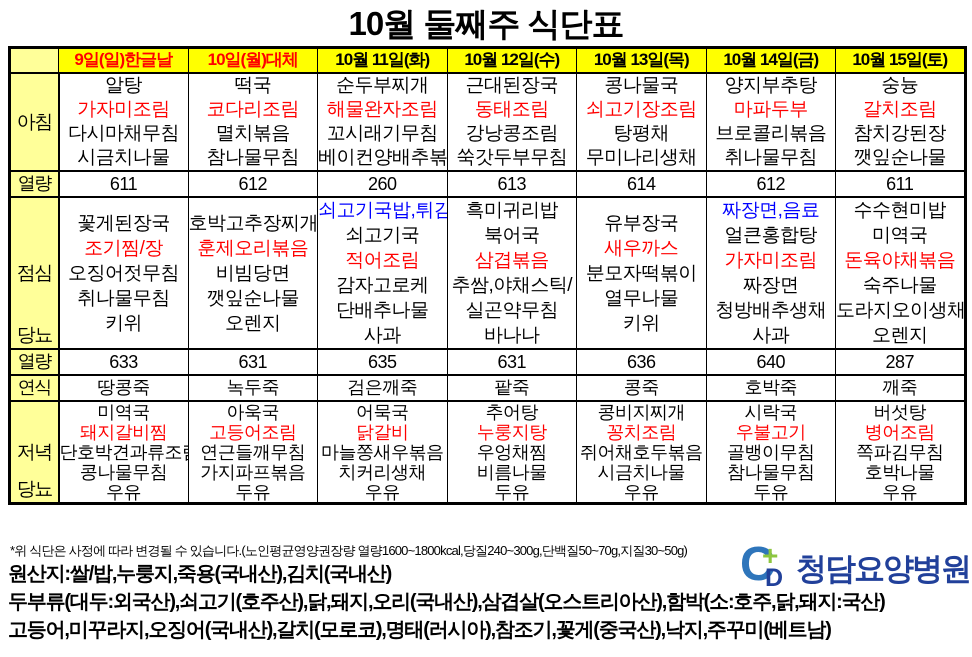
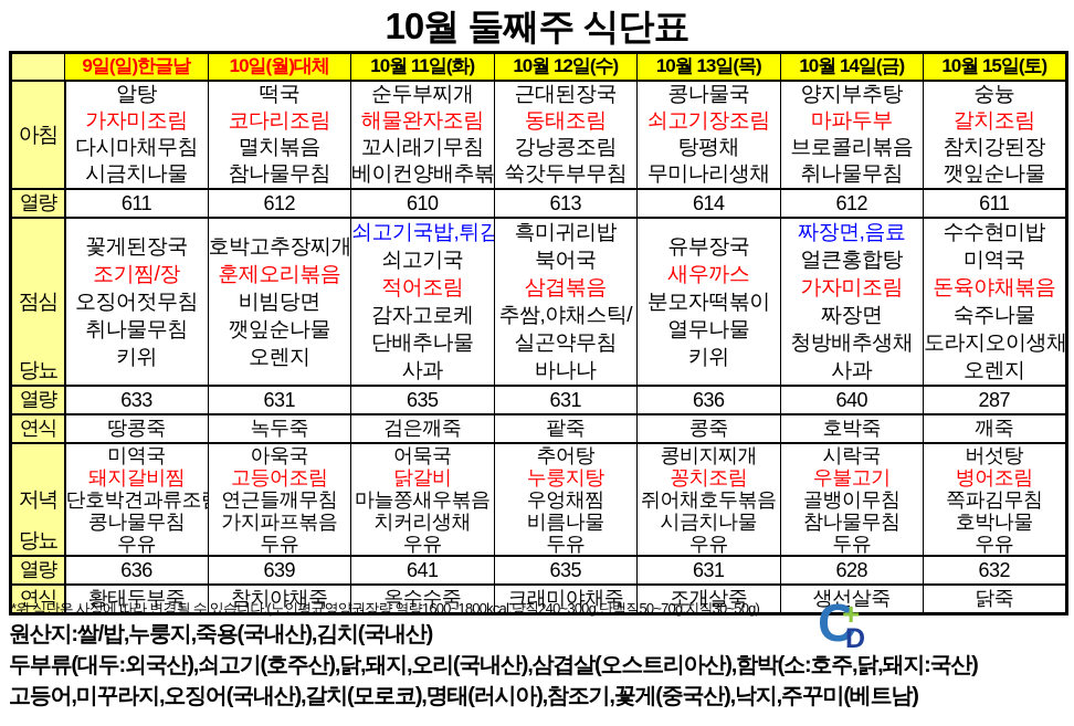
  10월 둘째주 식단표
  	9일(일)한글날	10일(월)대체	10월 11일(화)	10월 12일(수)	10월 13일(목)	10월 14일(금)	10월 15일(토)
  아침	알탕가자미조림다시마채무침시금치나물	떡국코다리조림멸치볶음참나물무침	순두부찌개해물완자조림꼬시래기무침베이컨양배추볶	근대된장국동태조림강낭콩조림쑥갓두부무침	콩나물국쇠고기장조림탕평채무미나리생채	양지부추탕마파두부브로콜리볶음취나물무침	숭늉갈치조림참치강된장깻잎순나물
- 열량	611	612	260	613	614	612	611
+ 열량	611	612	610	613	614	612	611
  점심당뇨	꽃게된장국조기찜/장오징어젓무침취나물무침키위	호박고추장찌개훈제오리볶음비빔당면깻잎순나물오렌지	쇠고기국밥,튀김쇠고기국적어조림감자고로케단배추나물사과	흑미귀리밥북어국삼겹볶음추쌈,야채스틱/실곤약무침바나나	유부장국새우까스분모자떡볶이열무나물키위	짜장면,음료얼큰홍합탕가자미조림짜장면청방배추생채사과	수수현미밥미역국돈육야채볶음숙주나물도라지오이생채오렌지
  열량	633	631	635	631	636	640	287
  연식	땅콩죽	녹두죽	검은깨죽	팥죽	콩죽	호박죽	깨죽
  저녁당뇨	미역국돼지갈비찜단호박견과류조콩나물무침우유	아욱국고등어조림연근들깨무침가지파프볶음두유	어묵국닭갈비마늘쫑새우볶음치커리생채우유	추어탕누룽지탕우엉채찜비름나물두유	콩비지찌개꽁치조림쥐어채호두볶음시금치나물우유	시락국우불고기골뱅이무침참나물무침두유	버섯탕병어조림쪽파김무침호박나물우유
+ 열량	636	639	641	635	631	628	632
+ 연식	황태두부죽	참치야채죽	옥수수죽	크래미야채죽	조개살죽	생선살죽	닭죽
  *위 식단은 사정에 따라 변경될 수 있습니다.(노인평균영양권장량 열량1600~1800kcal,당질240~300g,단백질50~70g,지질30~50g)
  C
  +
  D
- 청담요양병원
  원산지:쌀/밥,누룽지,죽용(국내산),김치(국내산)
  두부류(대두:외국산),쇠고기(호주산),닭,돼지,오리(국내산),삼겹살(오스트리아산),함박(소:호주,닭,돼지:국산)
  고등어,미꾸라지,오징어(국내산),갈치(모로코),명태(러시아),참조기,꽃게(중국산),낙지,주꾸미(베트남)
